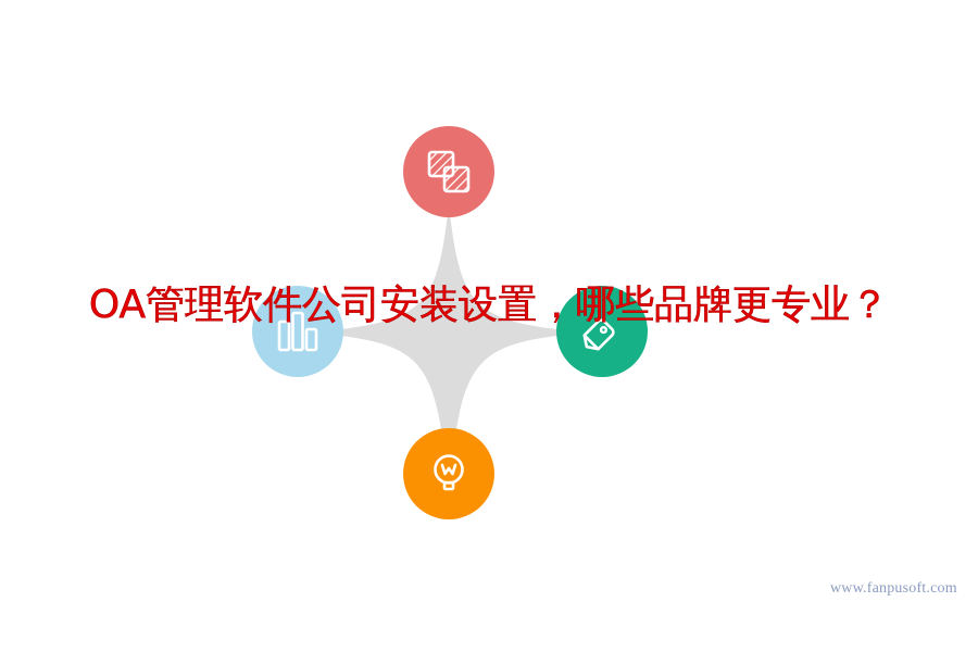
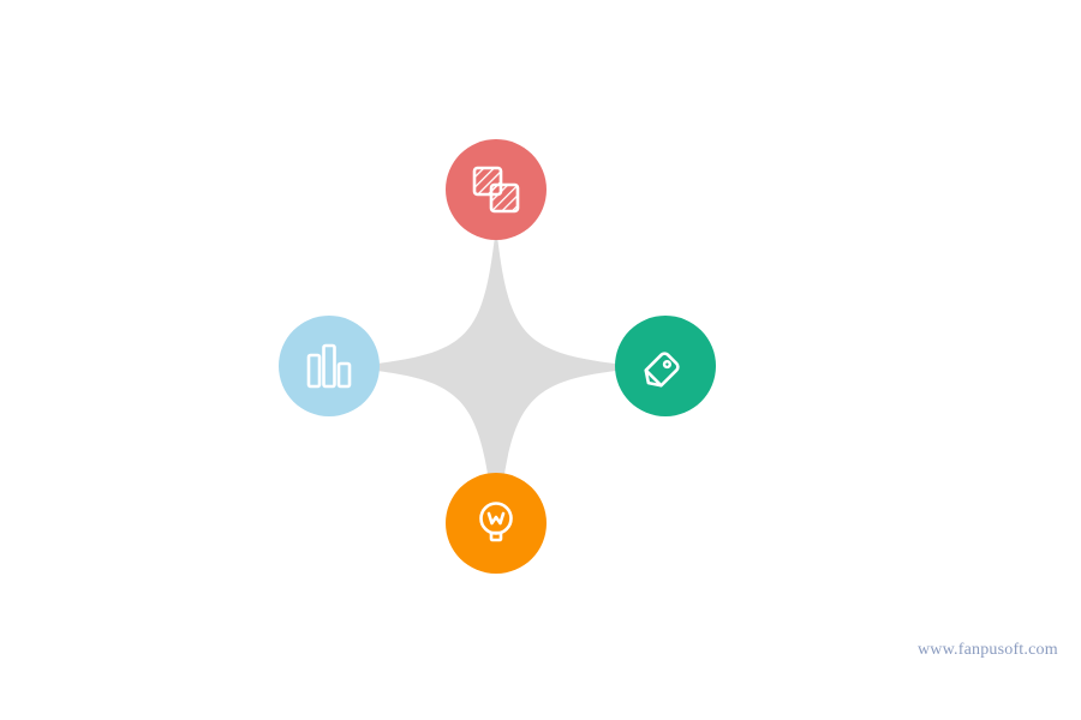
- OA管理软件公司安装设置，哪些品牌更专业？
  www.fanpusoft.com
